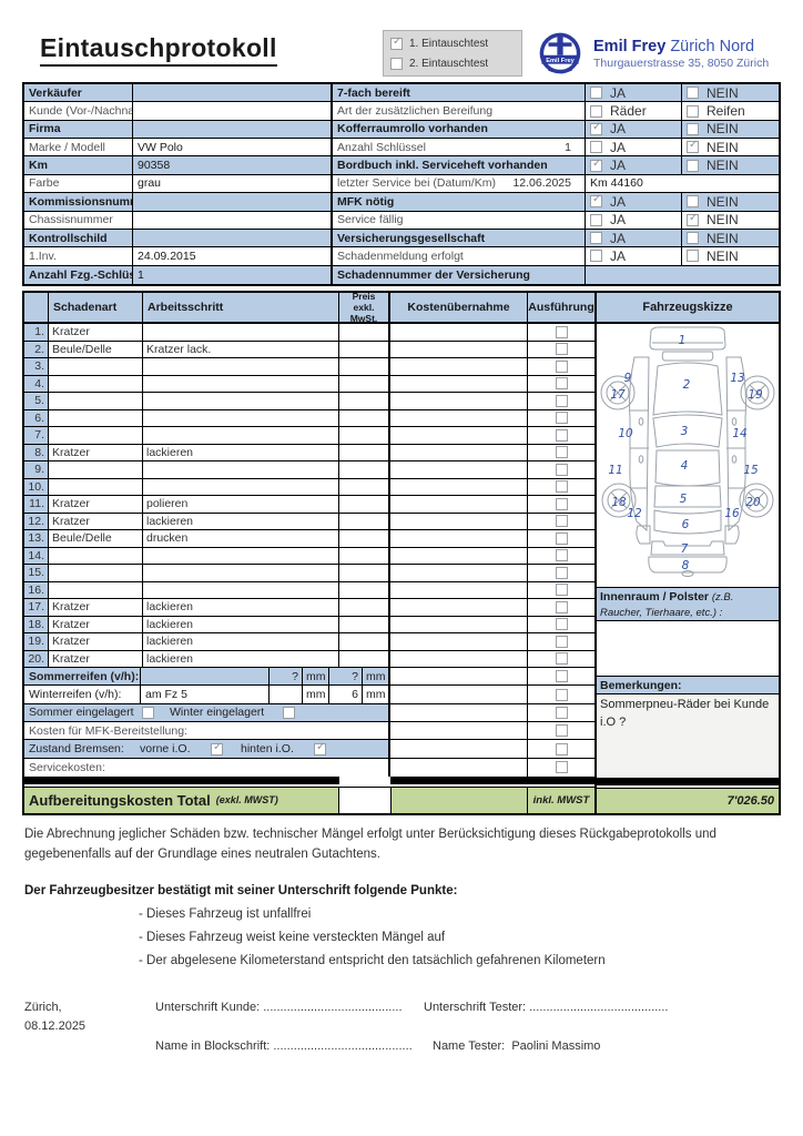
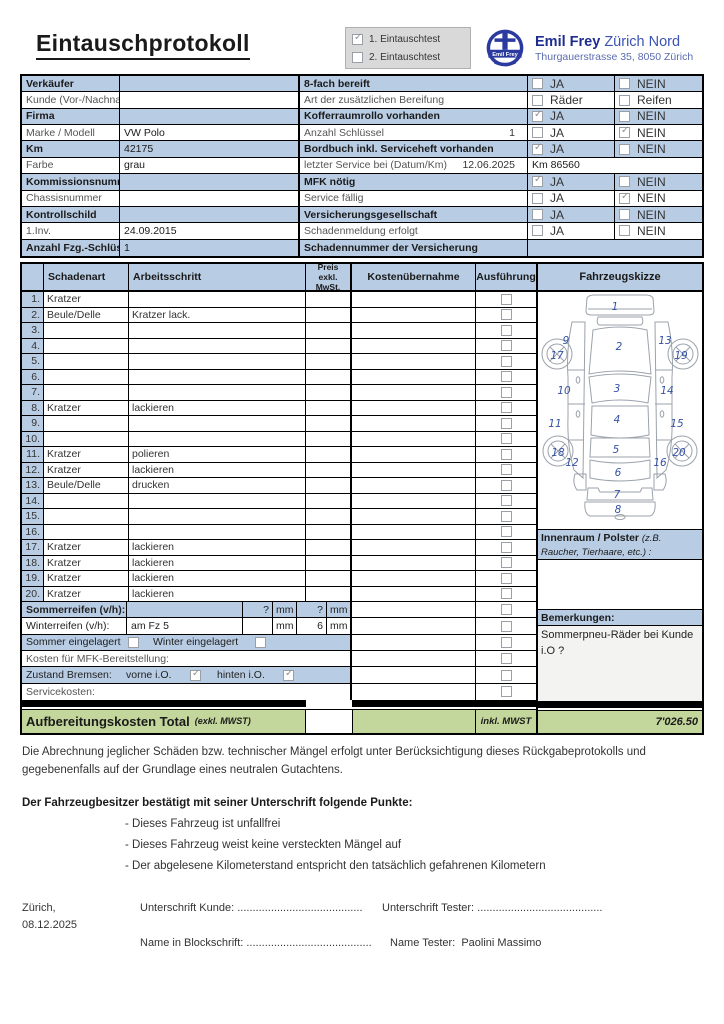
  Eintauschprotokoll
  1. Eintauschtest
  2. Eintauschtest
  Emil Frey Zürich Nord
  Thurgauerstrasse 35, 8050 Zürich
  Verkäufer
- 7-fach bereift
+ 8-fach bereift
  JA
  NEIN
  Kunde (Vor-/Nachna
  Art der zusätzlichen Bereifung
  Räder
  Reifen
  Firma
  Kofferraumrollo vorhanden
  JA
  NEIN
  Marke / Modell
  VW Polo
  Anzahl Schlüssel
  1
  JA
  NEIN
  Km
- 90358
+ 42175
  Bordbuch inkl. Serviceheft vorhanden
  JA
  NEIN
  Farbe
  grau
  letzter Service bei (Datum/Km)
  12.06.2025
- Km 44160
+ Km 86560
  Kommissionsnum
  MFK nötig
  JA
  NEIN
  Chassisnummer
  Service fällig
  JA
  NEIN
  Kontrollschild
  Versicherungsgesellschaft
  JA
  NEIN
  1.Inv.
  24.09.2015
  Schadenmeldung erfolgt
  JA
  NEIN
  Anzahl Fzg.-Schlüs
  1
  Schadennummer der Versicherung
  Schadenart
  Arbeitsschritt
  Preis exkl.
  MwSt.
  Kostenübernahme
  Ausführung
  1.
  Kratzer
  2.
  Beule/Delle
  Kratzer lack.
  3.
  4.
  5.
  6.
  7.
  8.
  Kratzer
  lackieren
  9.
  10.
  11.
  Kratzer
  polieren
  12.
  Kratzer
  lackieren
  13.
  Beule/Delle
  drucken
  14.
  15.
  16.
  17.
  Kratzer
  lackieren
  18.
  Kratzer
  lackieren
  19.
  Kratzer
  lackieren
  20.
  Kratzer
  lackieren
  Sommerreifen (v/h):
  ?
  mm
  ?
  mm
  Winterreifen (v/h):
  am Fz 5
  mm
  6
  mm
  Sommer eingelagert
  Winter eingelagert
  Kosten für MFK-Bereitstellung:
  Zustand Bremsen:
  vorne i.O.
  hinten i.O.
  Servicekosten:
  Aufbereitungskosten Total
  (exkl. MWST)
  inkl. MWST
  Fahrzeugskizze
  1
  2
  3
  4
  5
  6
  7
  8
  9
  10
  11
  12
  13
  14
  15
  16
  17
  18
  19
  20
  Innenraum / Polster (z.B. Raucher, Tierhaare, etc.) :
  Bemerkungen:
  Sommerpneu-Räder bei Kunde i.O ?
  7'026.50
  Die Abrechnung jeglicher Schäden bzw. technischer Mängel erfolgt unter Berücksichtigung dieses Rückgabeprotokolls und gegebenenfalls auf der Grundlage eines neutralen Gutachtens.
  Der Fahrzeugbesitzer bestätigt mit seiner Unterschrift folgende Punkte:
  - Dieses Fahrzeug ist unfallfrei
  - Dieses Fahrzeug weist keine versteckten Mängel auf
  - Der abgelesene Kilometerstand entspricht den tatsächlich gefahrenen Kilometern
  Zürich,
  08.12.2025
  Unterschrift Kunde: .........................................
  Unterschrift Tester: .........................................
  Name in Blockschrift: .........................................
  Name Tester: Paolini Massimo
